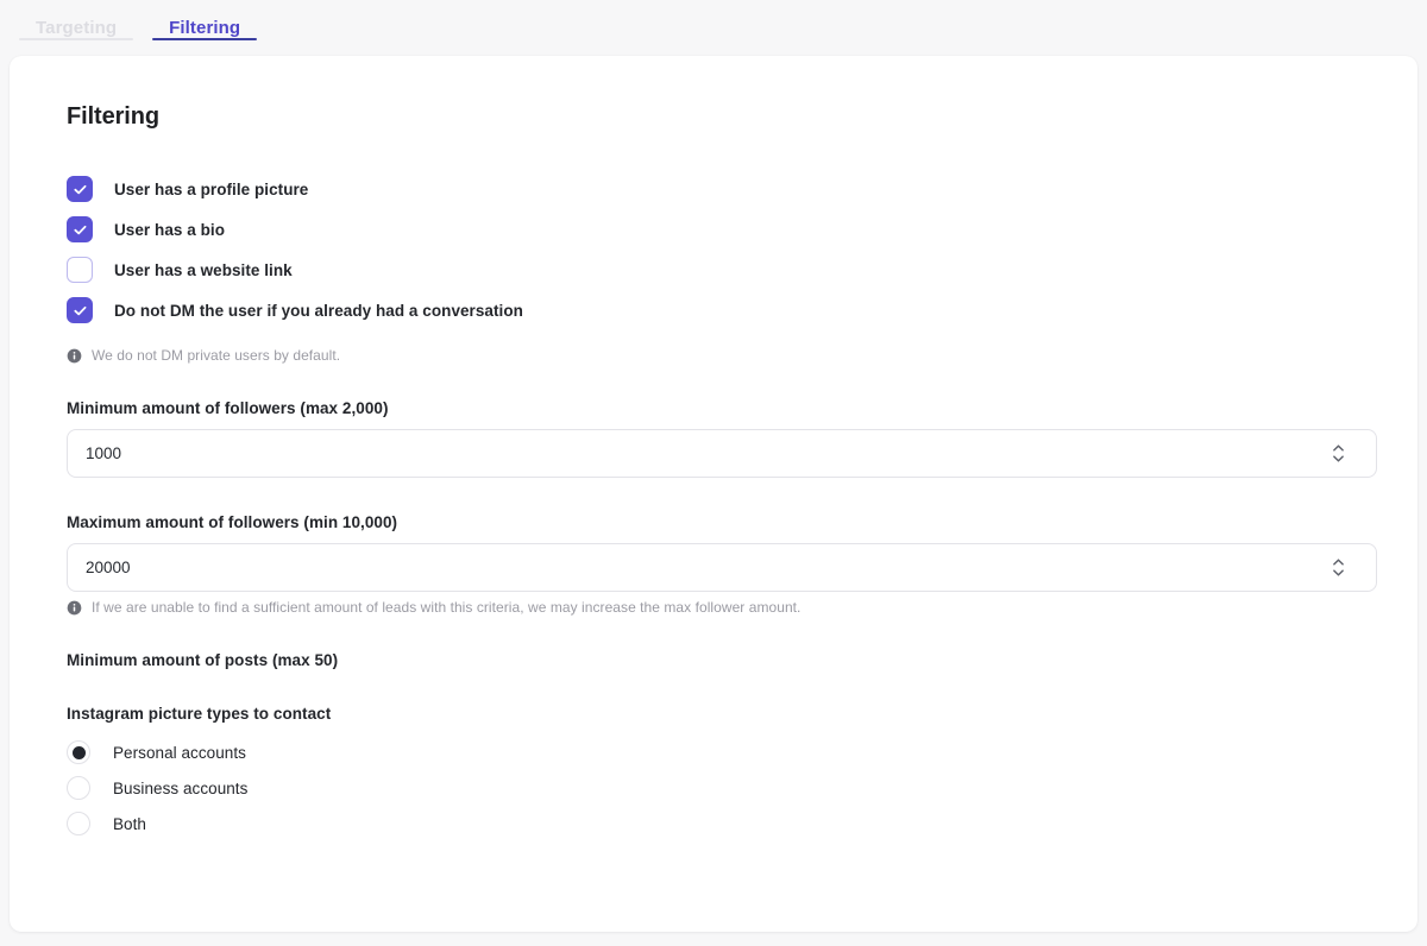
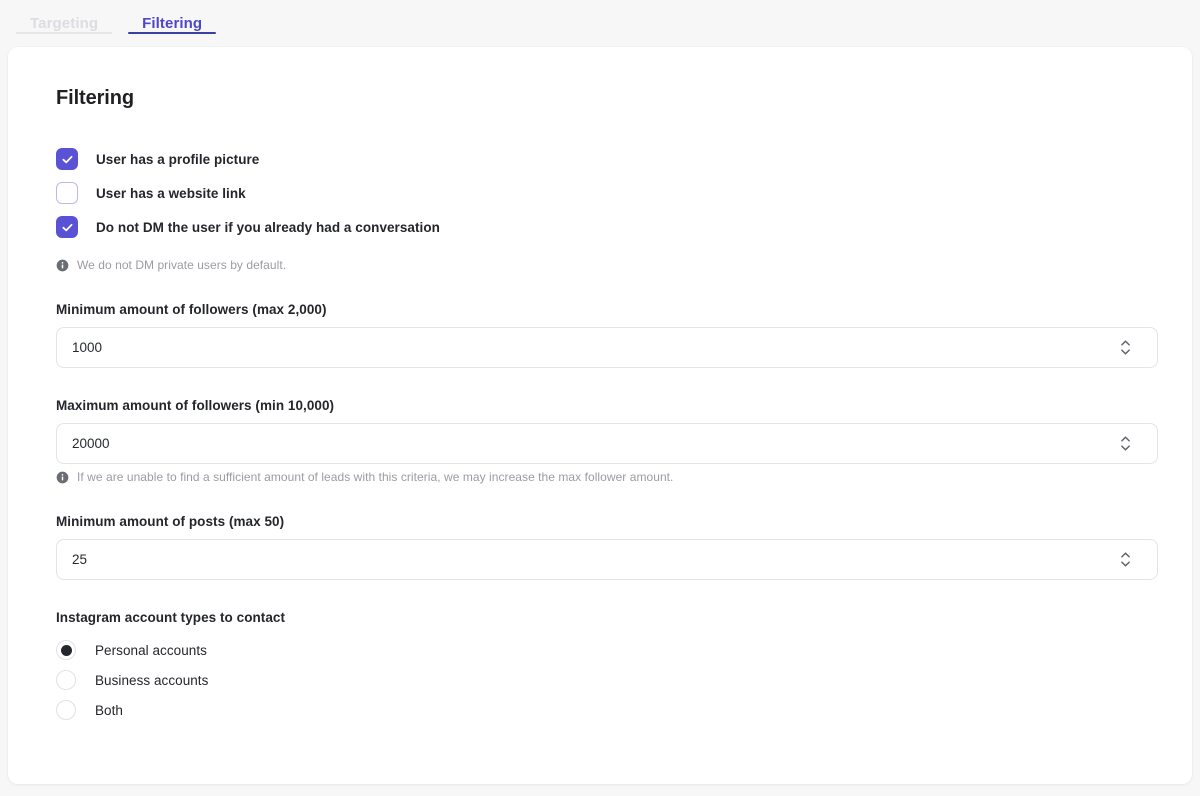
  Targeting
  Filtering
  Filtering
  User has a profile picture
- User has a bio
  User has a website link
  Do not DM the user if you already had a conversation
  We do not DM private users by default.
  Minimum amount of followers (max 2,000)
  1000
  Maximum amount of followers (min 10,000)
  20000
  If we are unable to find a sufficient amount of leads with this criteria, we may increase the max follower amount.
  Minimum amount of posts (max 50)
+ 25
- Instagram picture types to contact
+ Instagram account types to contact
  Personal accounts
  Business accounts
  Both
